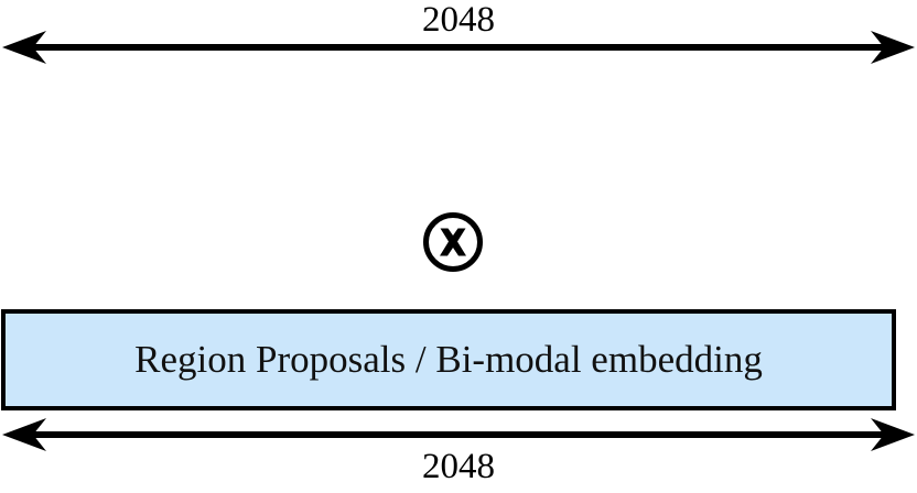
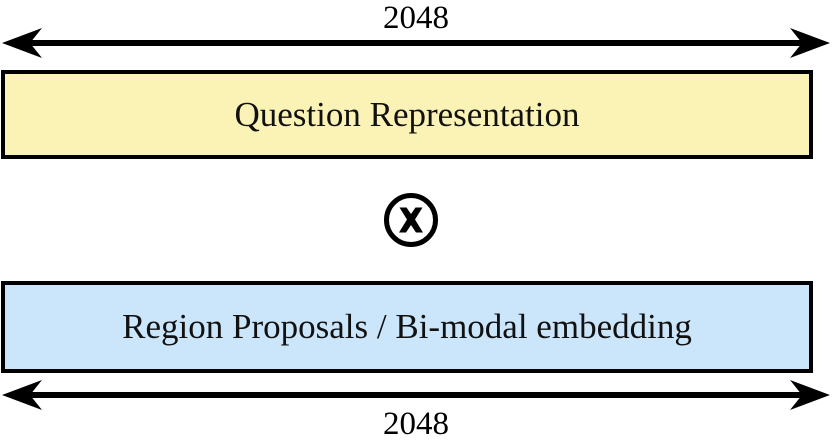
  2048
+ Question Representation
  Region Proposals / Bi-modal embedding
  2048
